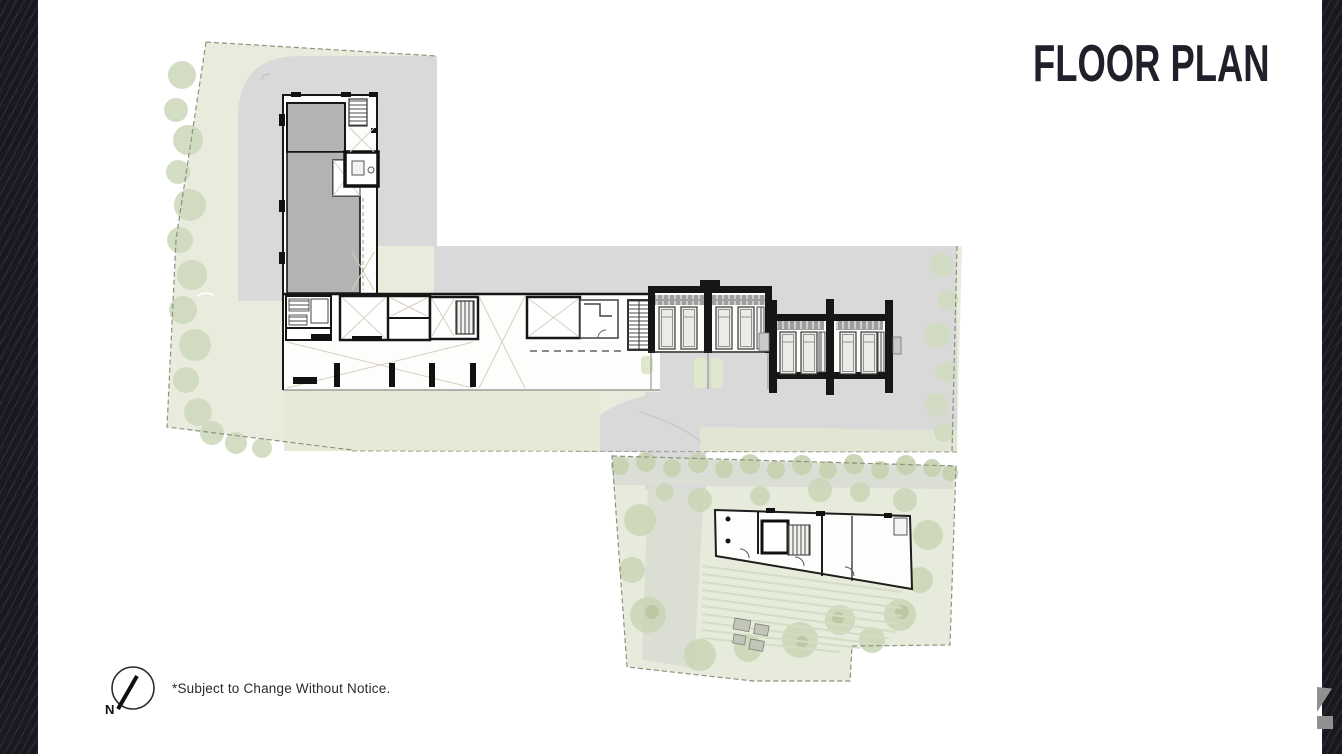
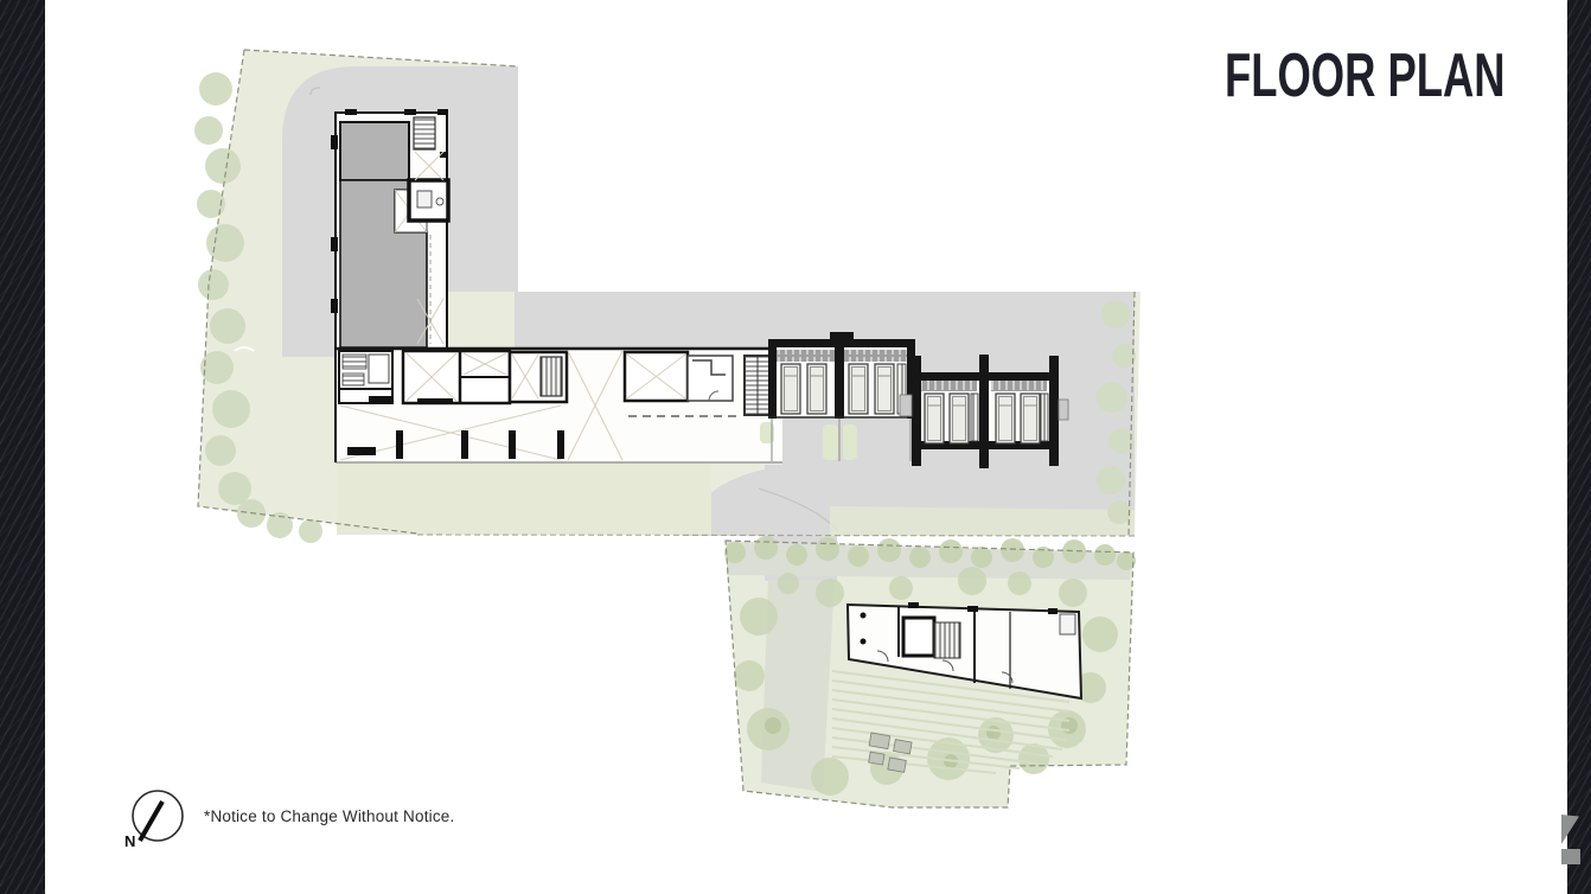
  FLOOR PLAN
- *Subject to Change Without Notice.
+ *Notice to Change Without Notice.
  N
